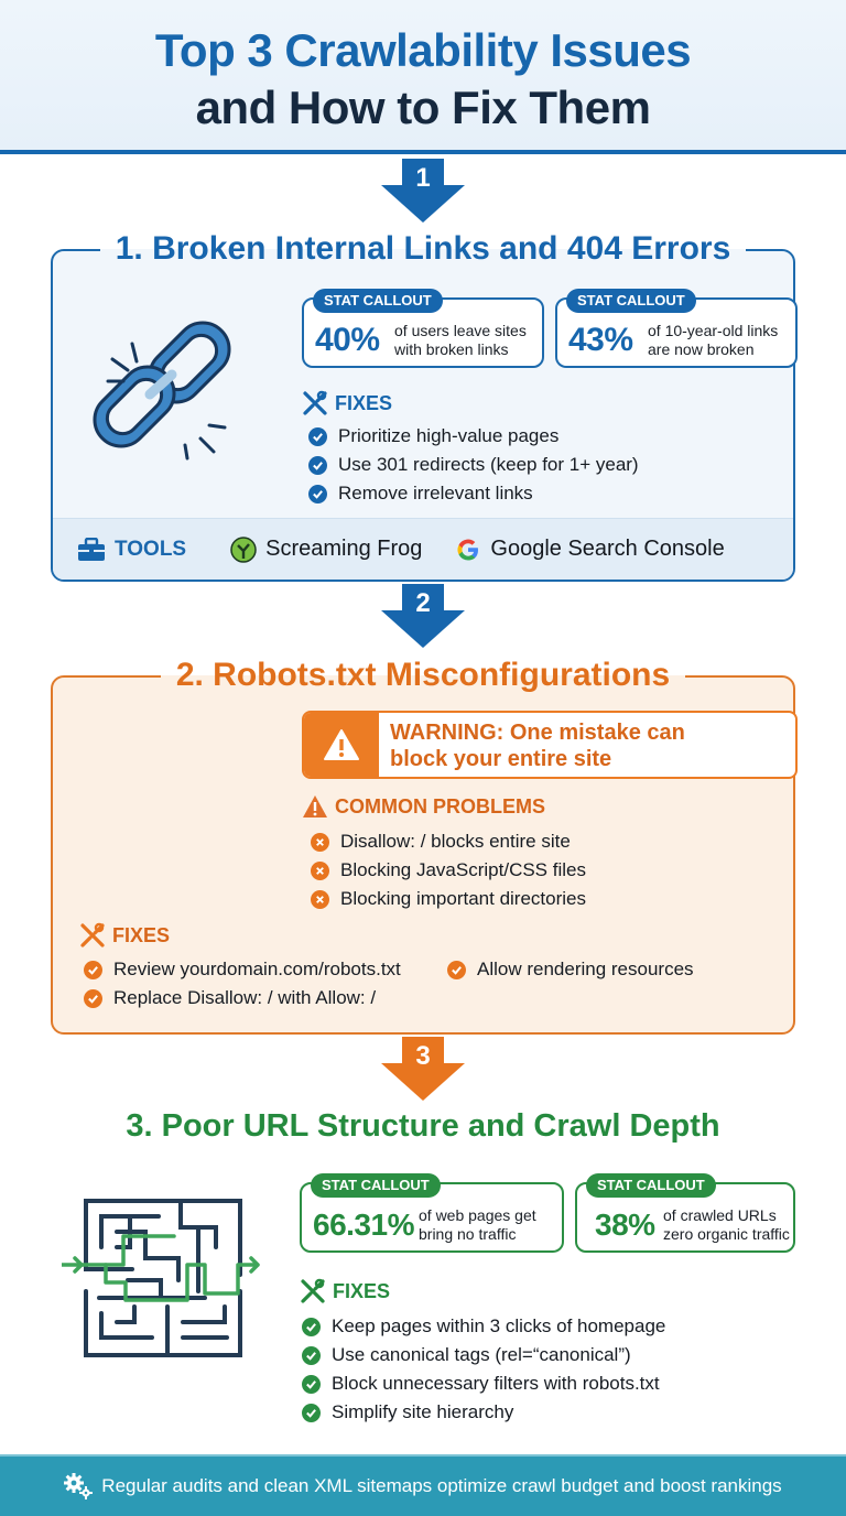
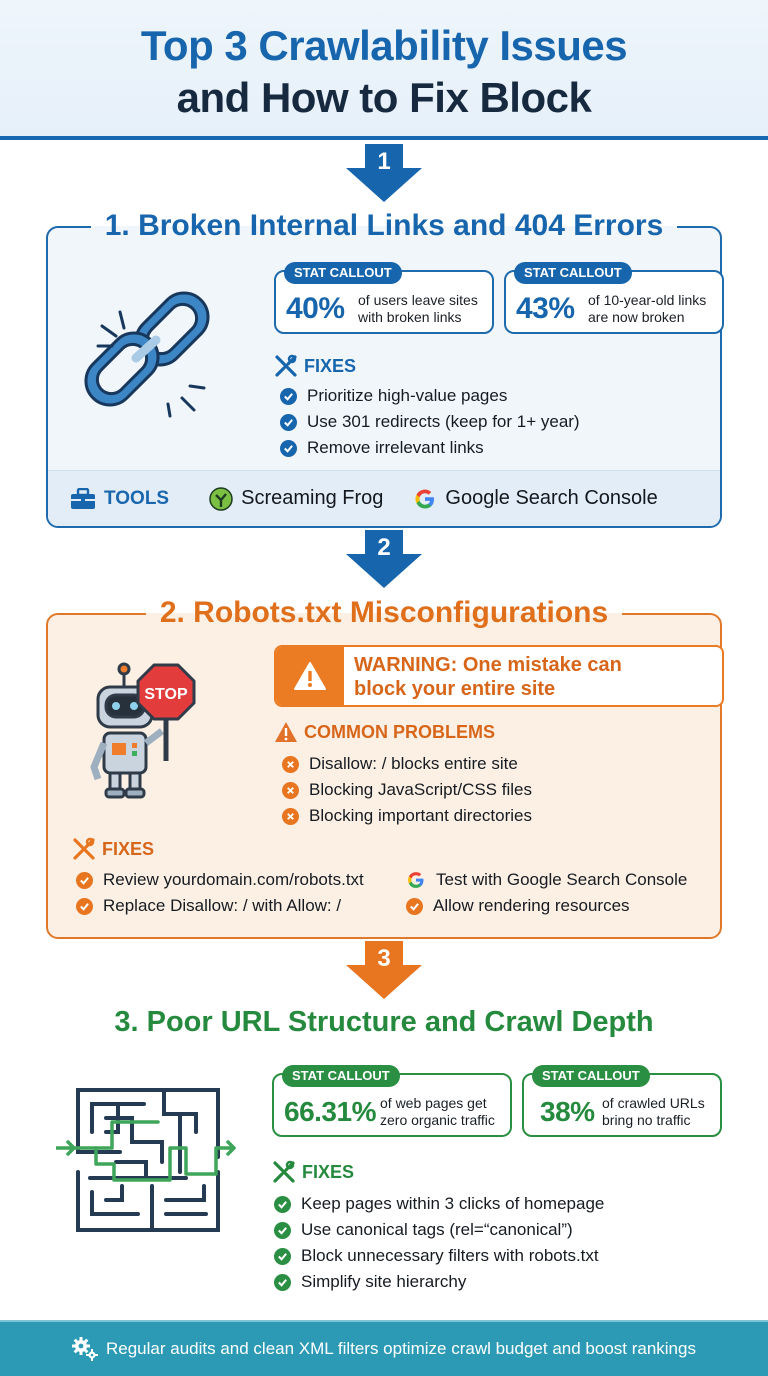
  Top 3 Crawlability Issues
- and How to Fix Them
+ and How to Fix Block
  1
  1. Broken Internal Links and 404 Errors
  STAT CALLOUT
  40%
  of users leave sites
  with broken links
  STAT CALLOUT
  43%
  of 10-year-old links
  are now broken
  FIXES
  Prioritize high-value pages
  Use 301 redirects (keep for 1+ year)
  Remove irrelevant links
  TOOLS
  Screaming Frog
  Google Search Console
  2
  2. Robots.txt Misconfigurations
+ STOP
  WARNING: One mistake can
  block your entire site
  COMMON PROBLEMS
  Disallow: / blocks entire site
  Blocking JavaScript/CSS files
  Blocking important directories
  FIXES
  Review yourdomain.com/robots.txt
  Replace Disallow: / with Allow: /
+ Test with Google Search Console
  Allow rendering resources
  3
  3. Poor URL Structure and Crawl Depth
  STAT CALLOUT
  66.31%
  of web pages get
- bring no traffic
+ zero organic traffic
  STAT CALLOUT
  38%
  of crawled URLs
- zero organic traffic
+ bring no traffic
  FIXES
  Keep pages within 3 clicks of homepage
  Use canonical tags (rel=“canonical”)
  Block unnecessary filters with robots.txt
  Simplify site hierarchy
- Regular audits and clean XML sitemaps optimize crawl budget and boost rankings
+ Regular audits and clean XML filters optimize crawl budget and boost rankings
